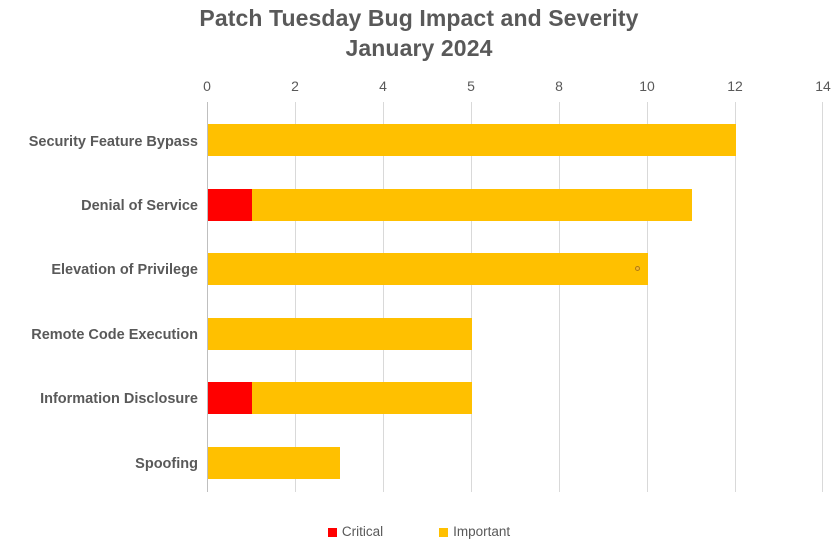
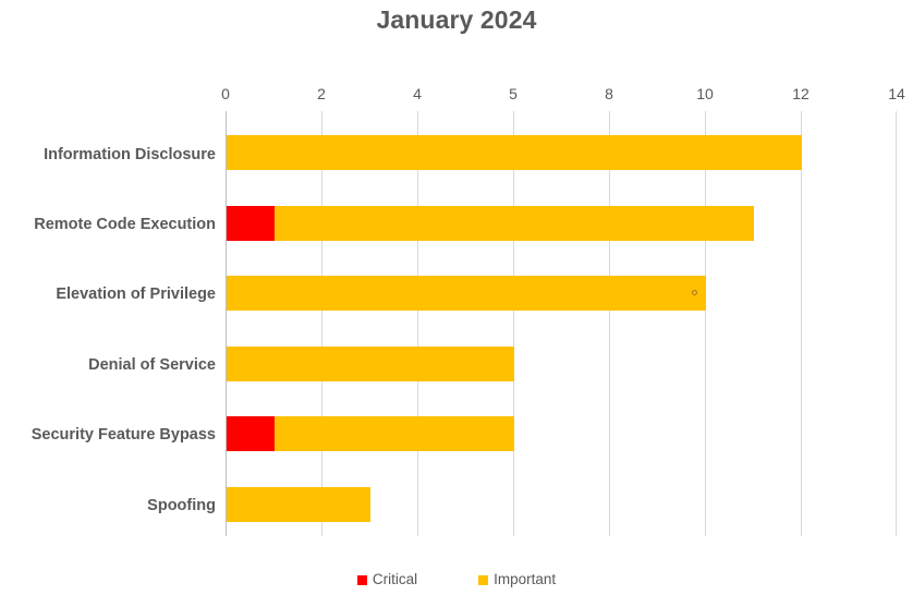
- Patch Tuesday Bug Impact and Severity
  January 2024
- Security Feature Bypass
+ Information Disclosure
- Denial of Service
+ Remote Code Execution
  Elevation of Privilege
- Remote Code Execution
+ Denial of Service
- Information Disclosure
+ Security Feature Bypass
  Spoofing
  0
  2
  4
  5
  8
  10
  12
  14
  Critical Important
